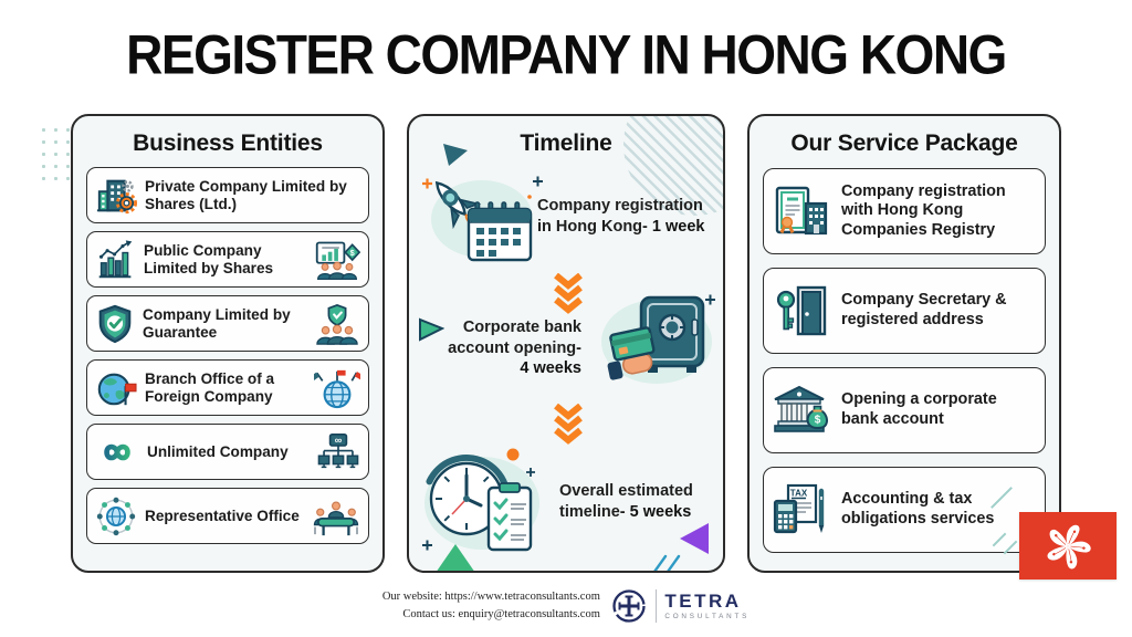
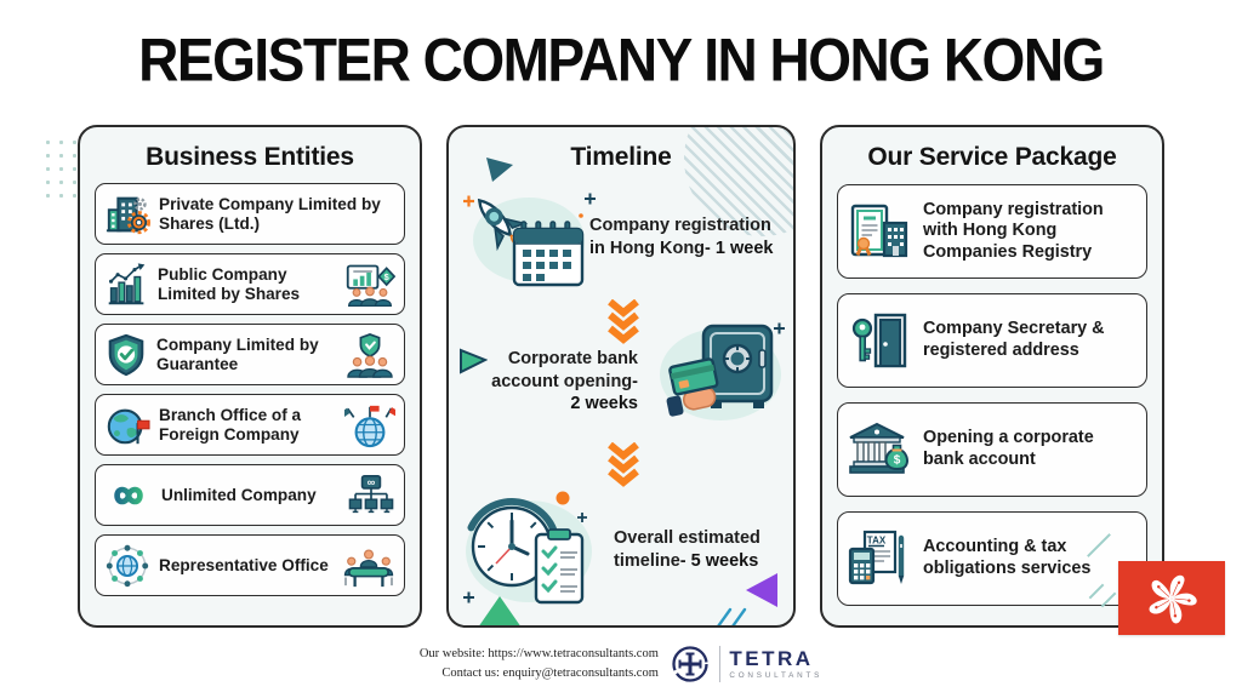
  REGISTER COMPANY IN HONG KONG
  Business Entities
  Private Company Limited by Shares (Ltd.)
  Public Company Limited by Shares
  $
  Company Limited by Guarantee
  Branch Office of a Foreign Company
  Unlimited Company
  ∞
  Representative Office
  Timeline
  Company registration in Hong Kong- 1 week
  Corporate bank account opening-
- 4 weeks
+ 2 weeks
  Overall estimated timeline- 5 weeks
  Our Service Package
  Company registration with Hong Kong Companies Registry
  Company Secretary & registered address
  $
  Opening a corporate bank account
  TAX
  Accounting & tax obligations services
  Our website: https://www.tetraconsultants.com
  Contact us: enquiry@tetraconsultants.com
  TETRA
